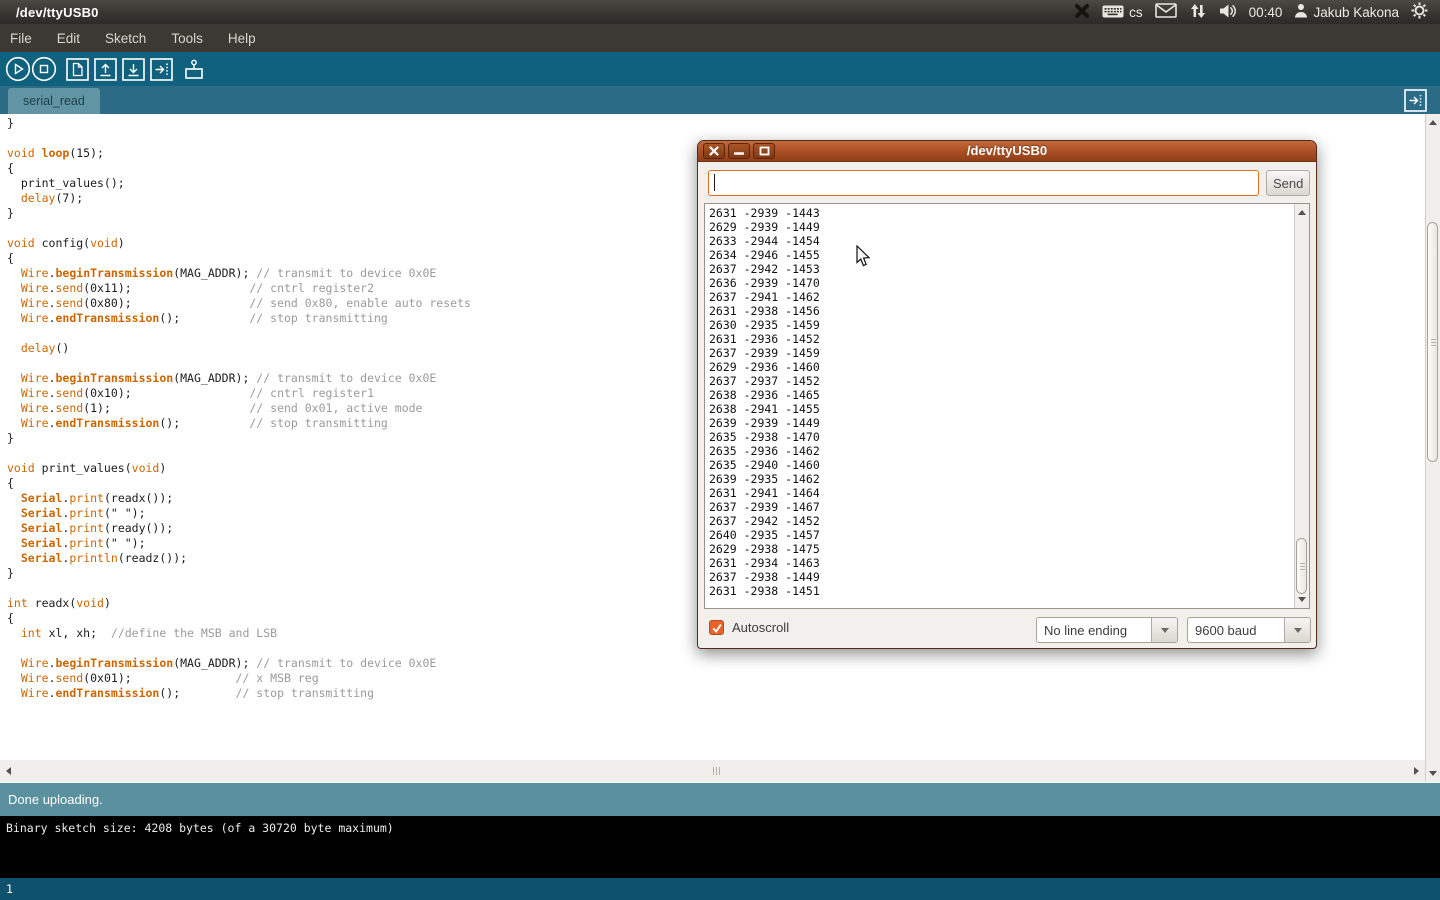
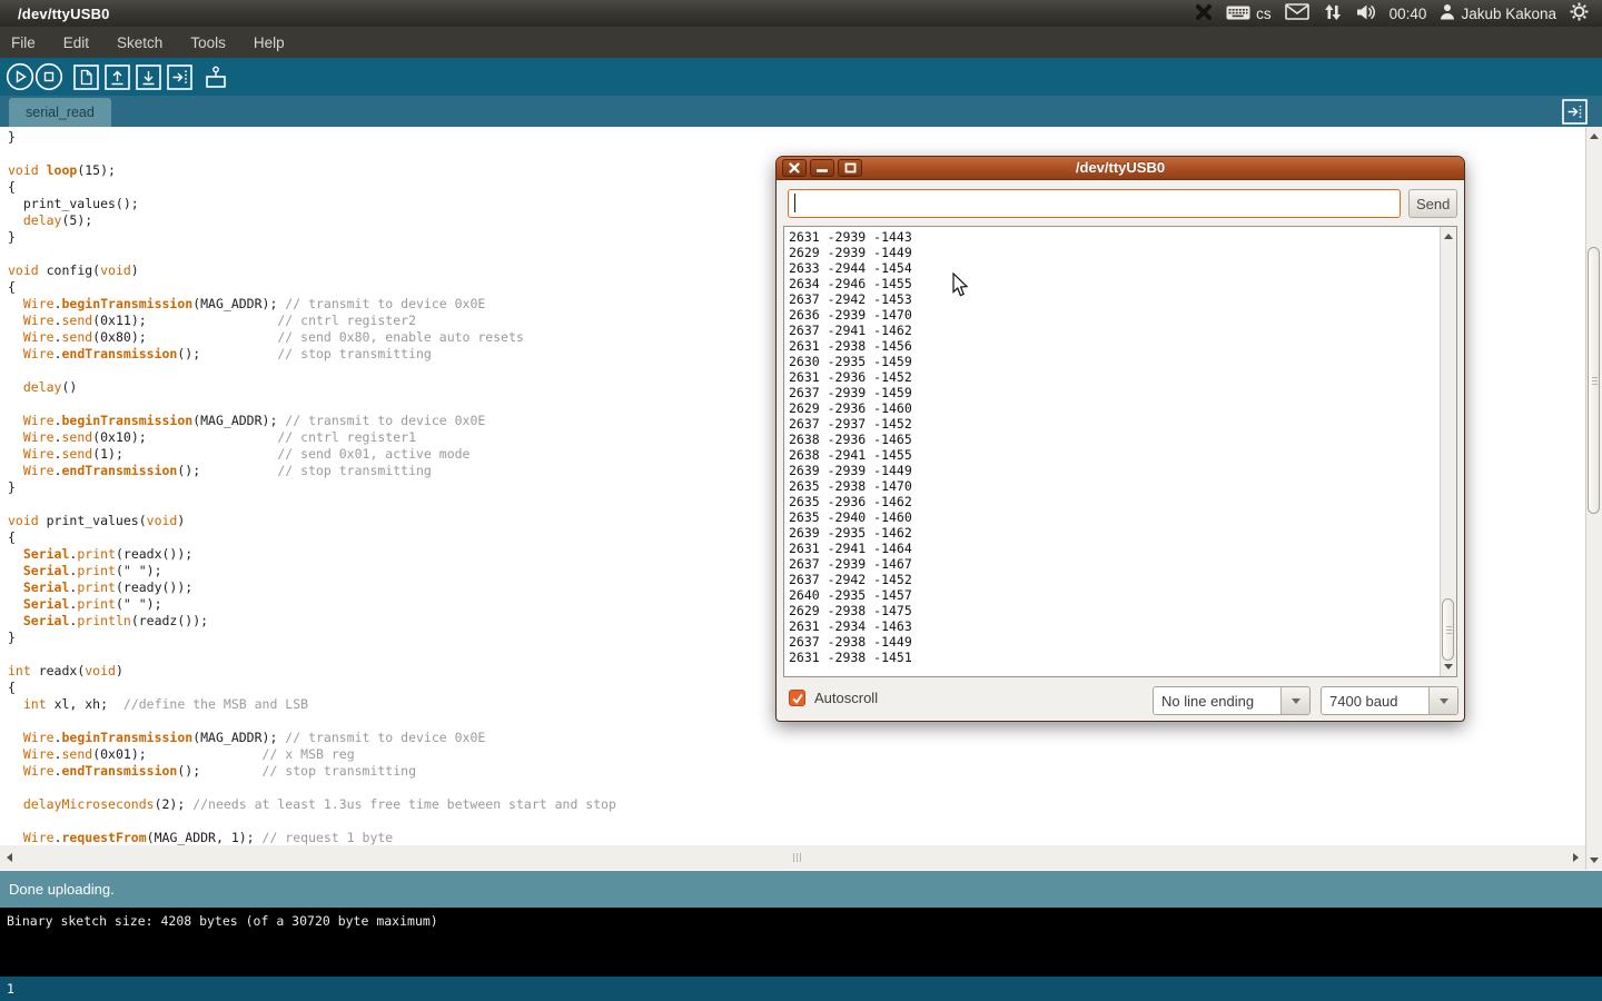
  /dev/ttyUSB0
  cs
  00:40
  Jakub Kakona
  File
  Edit
  Sketch
  Tools
  Help
  serial_read
  }
  void loop(15);
  {
  print_values();
- delay(7);
+ delay(5);
  }
  void config(void)
  {
  Wire.beginTransmission(MAG_ADDR); // transmit to device 0x0E
  Wire.send(0x11); // cntrl register2
  Wire.send(0x80); // send 0x80, enable auto resets
  Wire.endTransmission(); // stop transmitting
  delay()
  Wire.beginTransmission(MAG_ADDR); // transmit to device 0x0E
  Wire.send(0x10); // cntrl register1
  Wire.send(1); // send 0x01, active mode
  Wire.endTransmission(); // stop transmitting
  }
  void print_values(void)
  {
  Serial.print(readx());
  Serial.print(" ");
  Serial.print(ready());
  Serial.print(" ");
  Serial.println(readz());
  }
  int readx(void)
  {
  int xl, xh; //define the MSB and LSB
  Wire.beginTransmission(MAG_ADDR); // transmit to device 0x0E
  Wire.send(0x01); // x MSB reg
  Wire.endTransmission(); // stop transmitting
+ delayMicroseconds(2); //needs at least 1.3us free time between start and stop
+ Wire.requestFrom(MAG_ADDR, 1); // request 1 byte
  Done uploading.
  Binary sketch size: 4208 bytes (of a 30720 byte maximum)
  1
  /dev/ttyUSB0
  Send
  2631 -2939 -1443
  2629 -2939 -1449
  2633 -2944 -1454
  2634 -2946 -1455
  2637 -2942 -1453
  2636 -2939 -1470
  2637 -2941 -1462
  2631 -2938 -1456
  2630 -2935 -1459
  2631 -2936 -1452
  2637 -2939 -1459
  2629 -2936 -1460
  2637 -2937 -1452
  2638 -2936 -1465
  2638 -2941 -1455
  2639 -2939 -1449
  2635 -2938 -1470
  2635 -2936 -1462
  2635 -2940 -1460
  2639 -2935 -1462
  2631 -2941 -1464
  2637 -2939 -1467
  2637 -2942 -1452
  2640 -2935 -1457
  2629 -2938 -1475
  2631 -2934 -1463
  2637 -2938 -1449
  2631 -2938 -1451
  Autoscroll
  No line ending
- 9600 baud
+ 7400 baud
